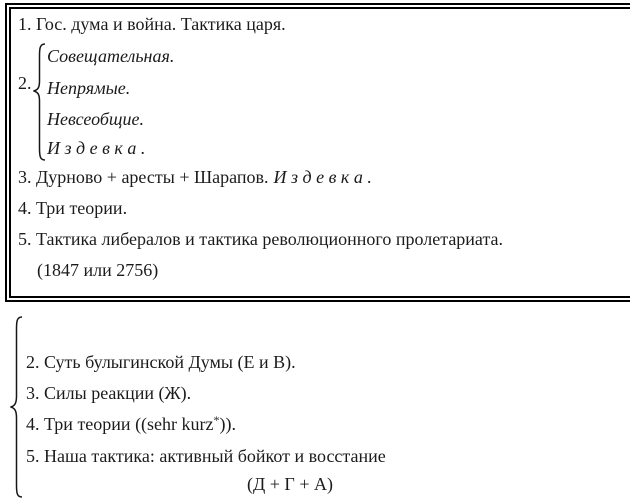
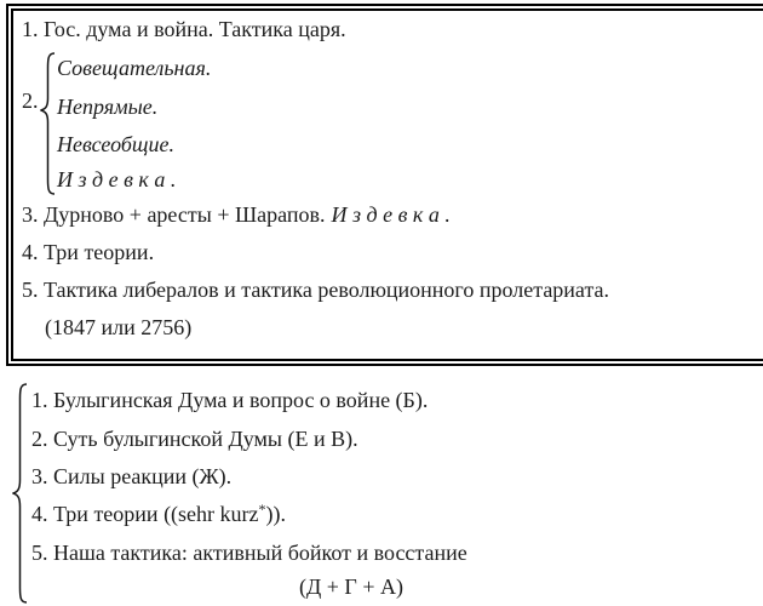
  1. Гос. дума и война. Тактика царя.
  2.
  Совещательная.
  Непрямые.
  Невсеобщие.
  И з д е в к а .
  3. Дурново + аресты + Шарапов. И з д е в к а .
  4. Три теории.
  5. Тактика либералов и тактика революционного пролетариата.
  (1847 или 2756)
+ 1. Булыгинская Дума и вопрос о войне (Б).
  2. Суть булыгинской Думы (Е и В).
  3. Силы реакции (Ж).
  4. Три теории ((sehr kurz*)).
  5. Наша тактика: активный бойкот и восстание
  (Д + Г + А)
